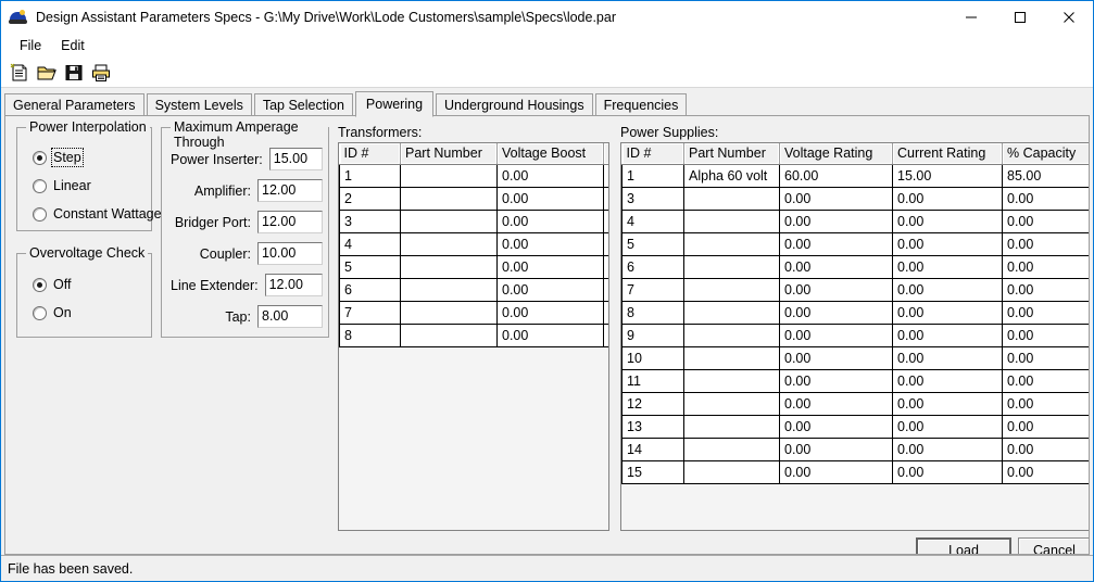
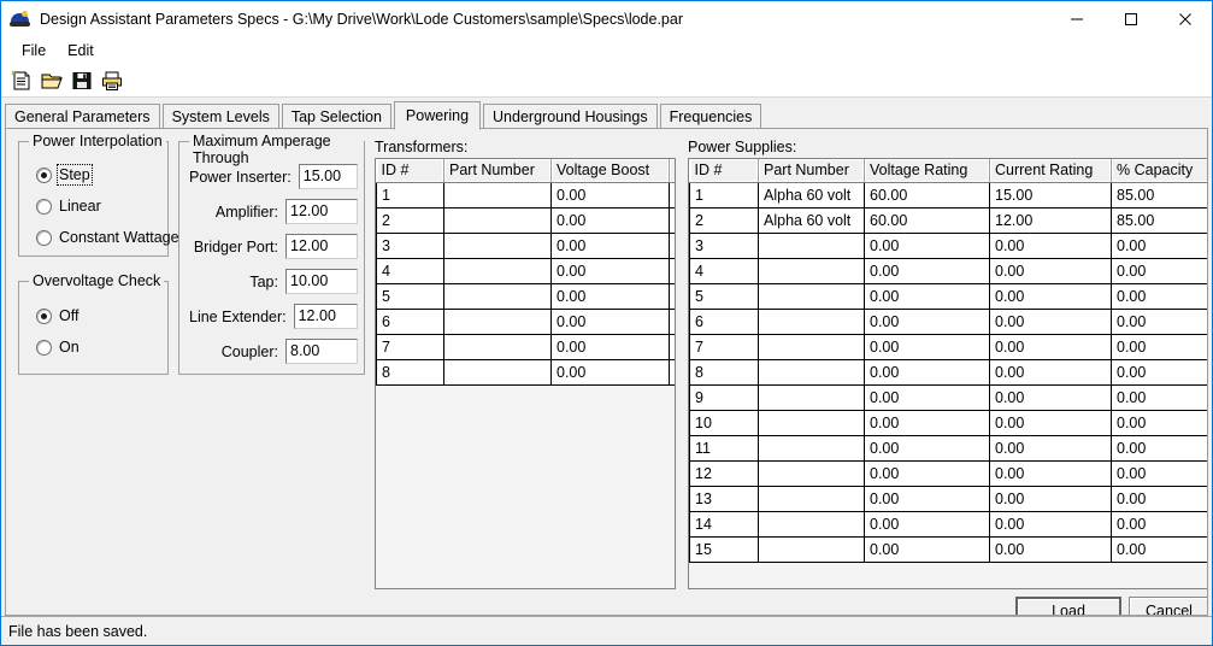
  Design Assistant Parameters Specs - G:\My Drive\Work\Lode Customers\sample\Specs\lode.par
  File
  Edit
  General Parameters
  System Levels
  Tap Selection
  Powering
  Underground Housings
  Frequencies
  Power Interpolation
  Step
  Linear
  Constant Wattage
  Overvoltage Check
  Off
  On
  Maximum Amperage Through
  Power Inserter:
  15.00
  Amplifier:
  12.00
  Bridger Port:
  12.00
- Coupler:
+ Tap:
  10.00
  Line Extender:
  12.00
- Tap:
+ Coupler:
  8.00
  Transformers:
  ID #	Part Number	Voltage Boost
  1		0.00
  2		0.00
  3		0.00
  4		0.00
  5		0.00
  6		0.00
  7		0.00
  8		0.00
  Power Supplies:
  ID #	Part Number	Voltage Rating	Current Rating	% Capacity
  1	Alpha 60 volt	60.00	15.00	85.00
+ 2	Alpha 60 volt	60.00	12.00	85.00
  3		0.00	0.00	0.00
  4		0.00	0.00	0.00
  5		0.00	0.00	0.00
  6		0.00	0.00	0.00
  7		0.00	0.00	0.00
  8		0.00	0.00	0.00
  9		0.00	0.00	0.00
  10		0.00	0.00	0.00
  11		0.00	0.00	0.00
  12		0.00	0.00	0.00
  13		0.00	0.00	0.00
  14		0.00	0.00	0.00
  15		0.00	0.00	0.00
  Load
  Cancel
  File has been saved.
